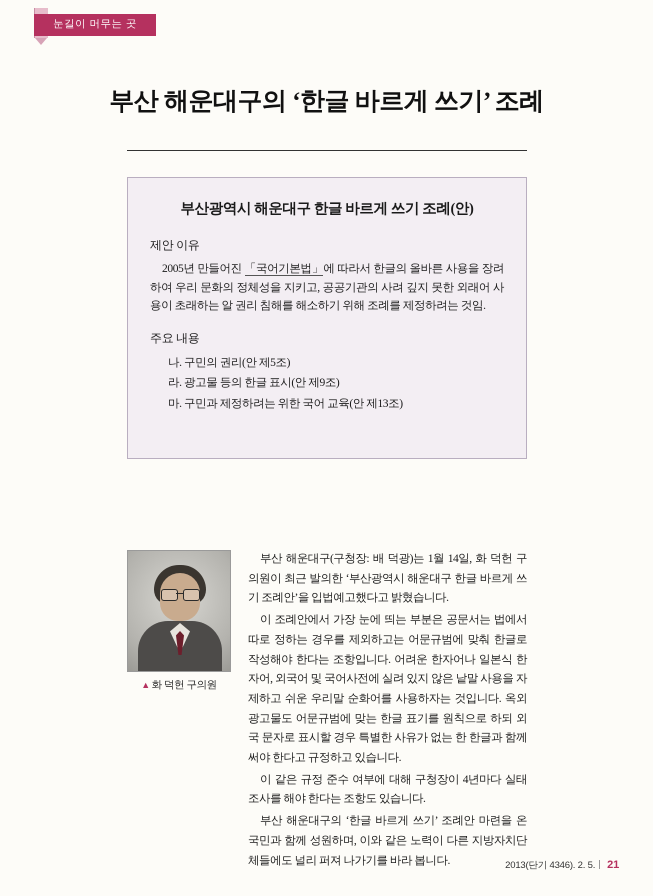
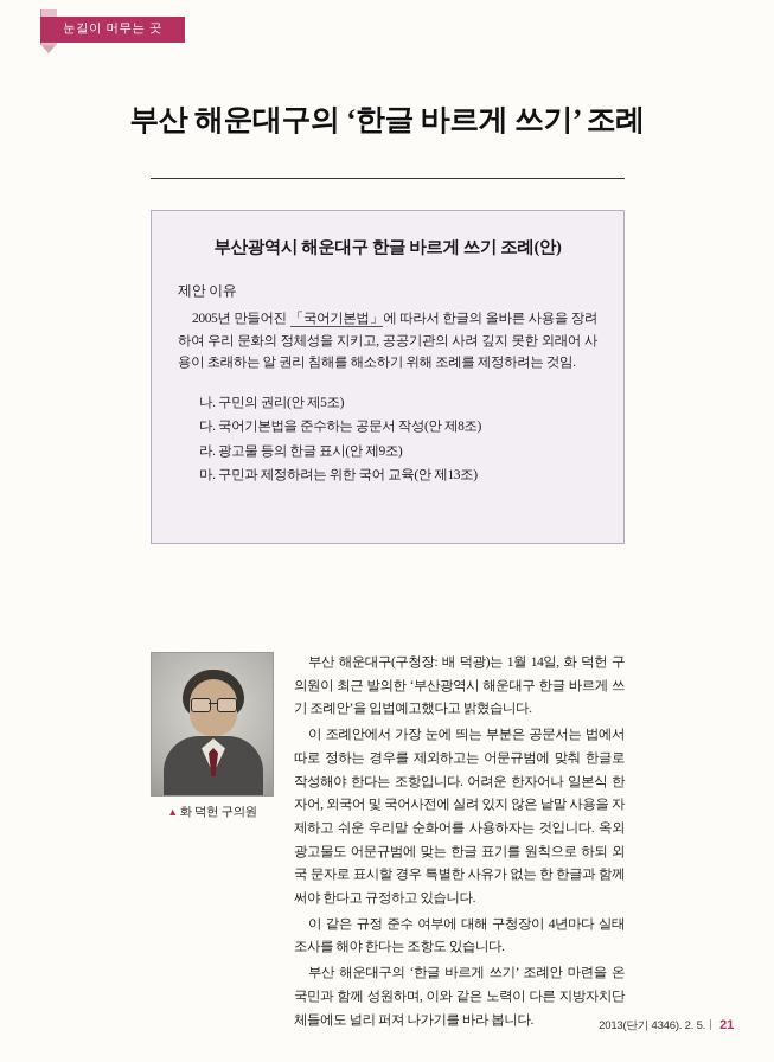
  눈길이 머무는 곳
  부산 해운대구의 ‘한글 바르게 쓰기’ 조례
  부산광역시 해운대구 한글 바르게 쓰기 조례(안)
  제안 이유
  2005년 만들어진 「국어기본법」에 따라서 한글의 올바른 사용을 장려하여 우리 문화의 정체성을 지키고, 공공기관의 사려 깊지 못한 외래어 사용이 초래하는 알 권리 침해를 해소하기 위해 조례를 제정하려는 것임.
- 주요 내용
  나. 구민의 권리(안 제5조)
+ 다. 국어기본법을 준수하는 공문서 작성(안 제8조)
  라. 광고물 등의 한글 표시(안 제9조)
  마. 구민과 제정하려는 위한 국어 교육(안 제13조)
  ▲ 화 덕헌 구의원
  부산 해운대구(구청장: 배 덕광)는 1월 14일, 화 덕헌 구의원이 최근 발의한 ‘부산광역시 해운대구 한글 바르게 쓰기 조례안’을 입법예고했다고 밝혔습니다.
  이 조례안에서 가장 눈에 띄는 부분은 공문서는 법에서 따로 정하는 경우를 제외하고는 어문규범에 맞춰 한글로 작성해야 한다는 조항입니다. 어려운 한자어나 일본식 한자어, 외국어 및 국어사전에 실려 있지 않은 낱말 사용을 자제하고 쉬운 우리말 순화어를 사용하자는 것입니다. 옥외광고물도 어문규범에 맞는 한글 표기를 원칙으로 하되 외국 문자로 표시할 경우 특별한 사유가 없는 한 한글과 함께 써야 한다고 규정하고 있습니다.
  이 같은 규정 준수 여부에 대해 구청장이 4년마다 실태 조사를 해야 한다는 조항도 있습니다.
  부산 해운대구의 ‘한글 바르게 쓰기’ 조례안 마련을 온 국민과 함께 성원하며, 이와 같은 노력이 다른 지방자치단체들에도 널리 퍼져 나가기를 바라 봅니다.
  2013(단기 4346). 2. 5. 21
